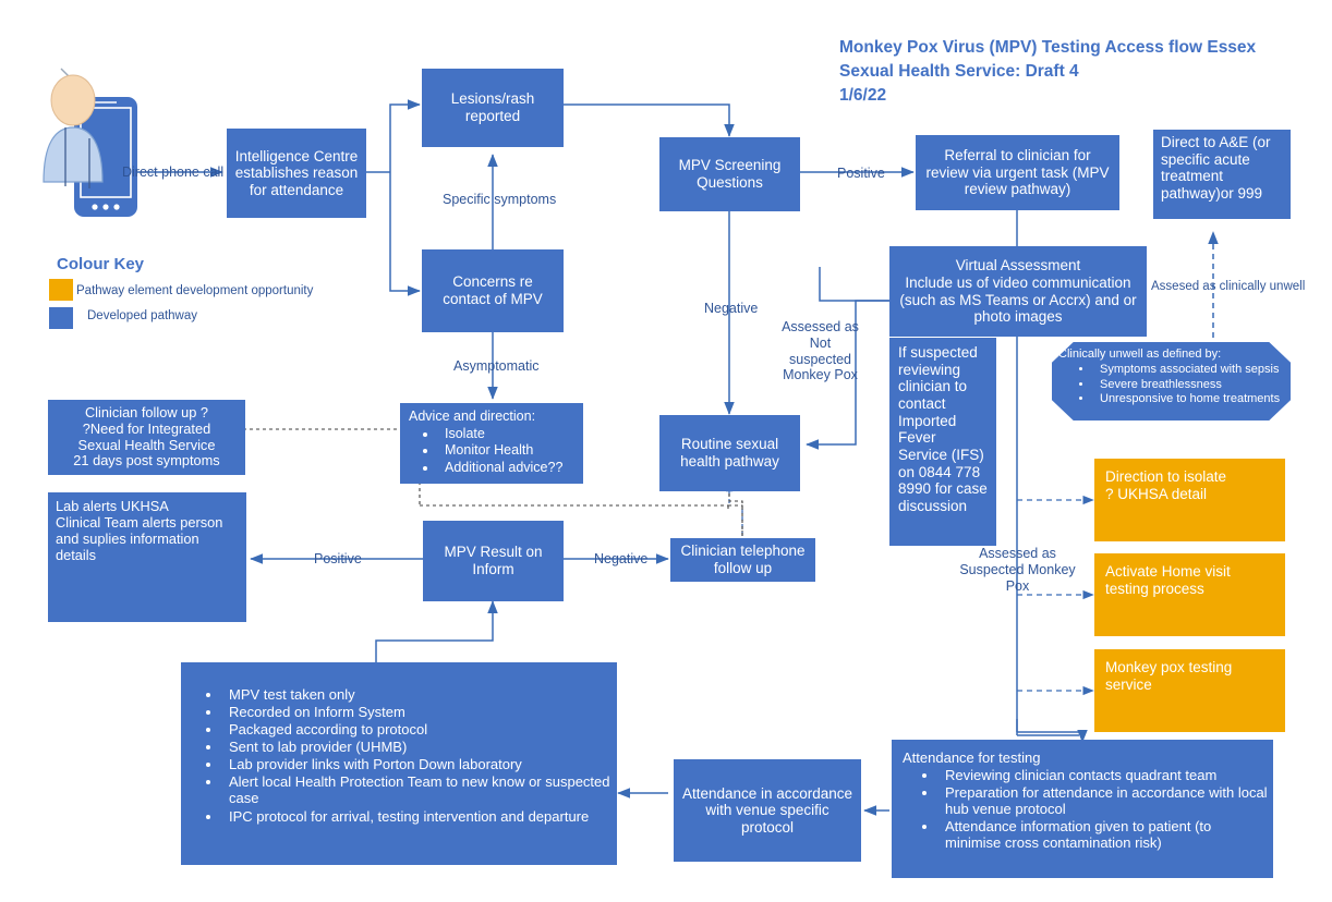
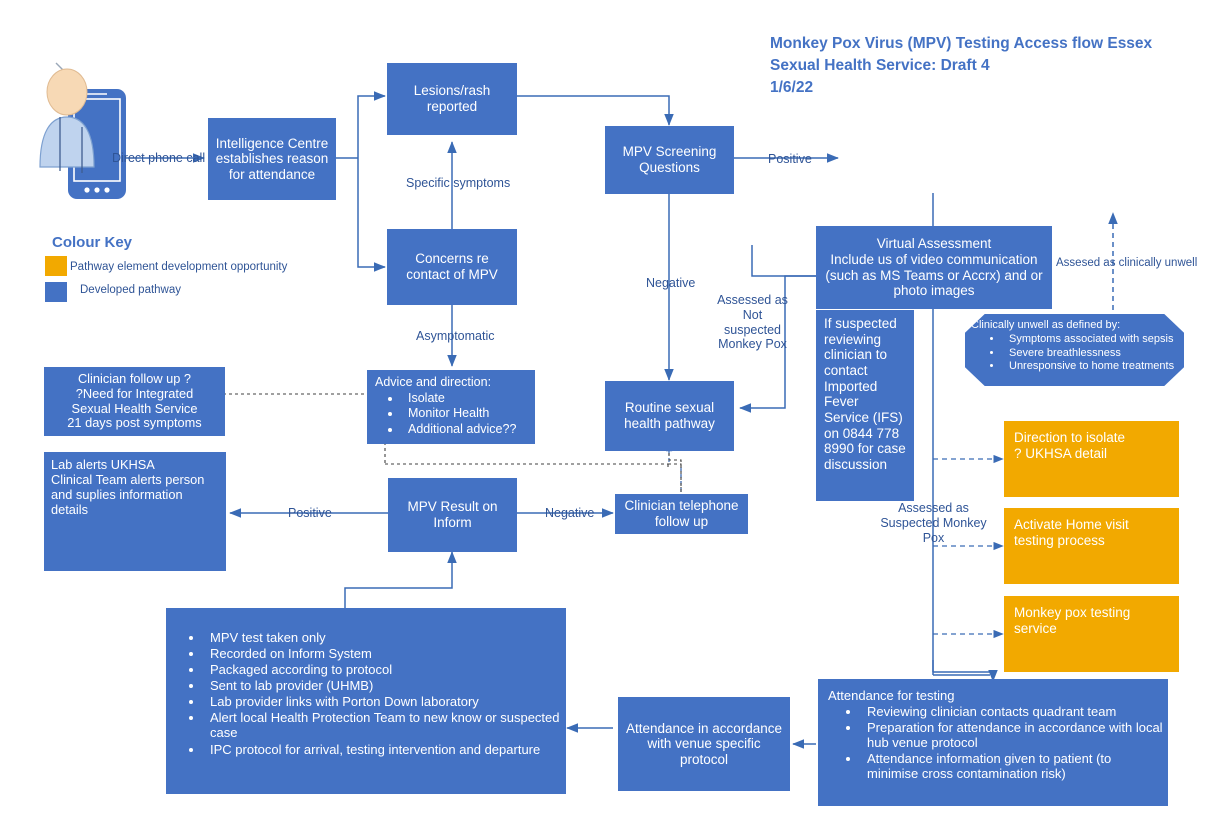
  Monkey Pox Virus (MPV) Testing Access flow Essex
  Sexual Health Service: Draft 4
  1/6/22
  Colour Key
  Pathway element development opportunity
  Developed pathway
  Intelligence Centre establishes reason for attendance
  Lesions/rash reported
  Concerns re contact of MPV
  MPV Screening Questions
- Referral to clinician for review via urgent task (MPV review pathway)
- Direct to A&E (or specific acute treatment pathway)or 999
  Virtual Assessment
  Include us of video communication
  (such as MS Teams or Accrx) and or
  photo images
  If suspected reviewing clinician to contact Imported Fever Service (IFS) on 0844 778 8990 for case discussion
  Clinically unwell as defined by:
  Symptoms associated with sepsis
  Severe breathlessness
  Unresponsive to home treatments
  Advice and direction:
  Isolate
  Monitor Health
  Additional advice??
  Clinician follow up ?
  ?Need for Integrated
  Sexual Health Service
  21 days post symptoms
  Lab alerts UKHSA
  Clinical Team alerts person
  and suplies information
  details
  Routine sexual health pathway
  MPV Result on Inform
  Clinician telephone follow up
  MPV test taken only
  Recorded on Inform System
  Packaged according to protocol
  Sent to lab provider (UHMB)
  Lab provider links with Porton Down laboratory
  Alert local Health Protection Team to new know or suspected case
  IPC protocol for arrival, testing intervention and departure
  Attendance in accordance with venue specific protocol
  Attendance for testing
  Reviewing clinician contacts quadrant team
  Preparation for attendance in accordance with local hub venue protocol
  Attendance information given to patient (to minimise cross contamination risk)
  Direction to isolate
  ? UKHSA detail
  Activate Home visit testing process
  Monkey pox testing service
  Direct phone call
  Specific symptoms
  Asymptomatic
  Positive
  Negative
  Assessed as
  Not suspected
  Monkey Pox
  Assesed as clinically unwell
  Assessed as
  Suspected Monkey
  Pox
  Positive
  Negative
